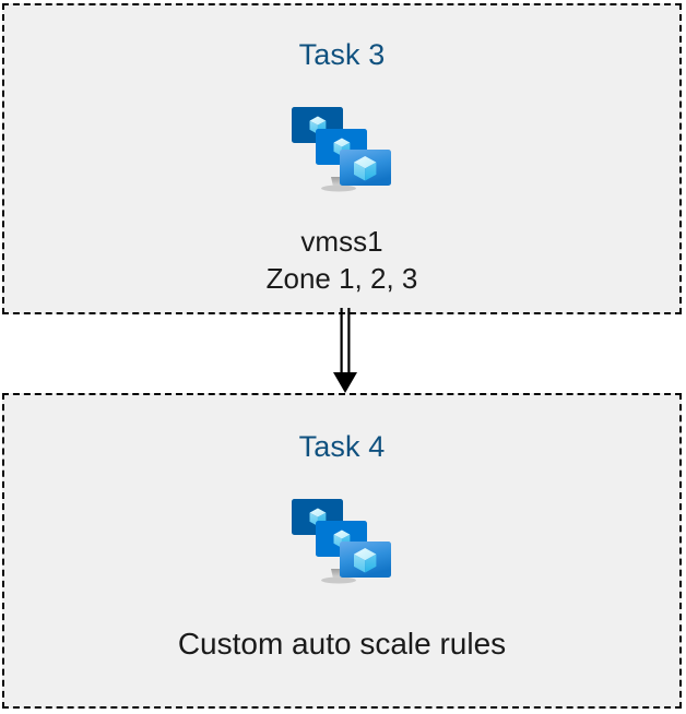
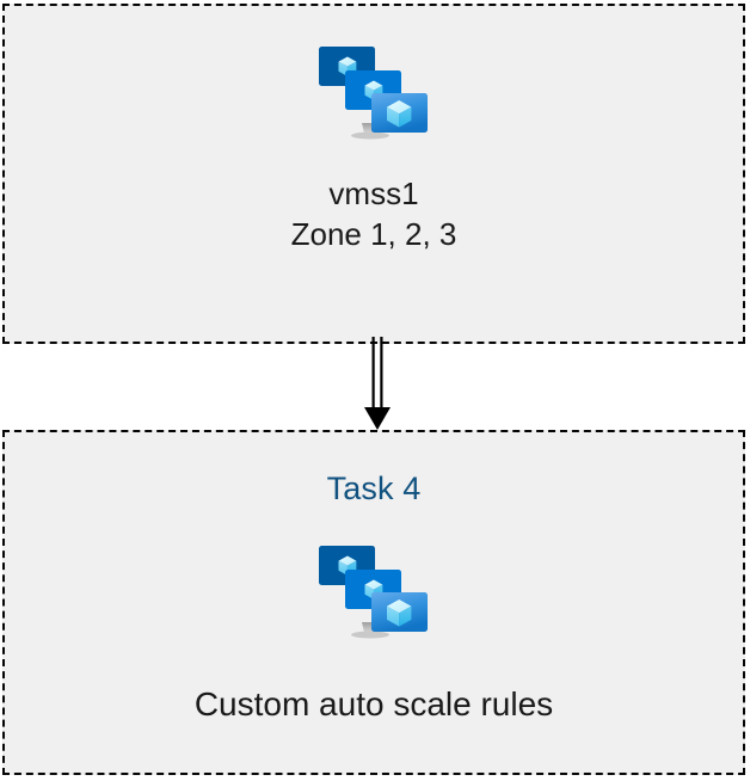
- Task 3
  vmss1
  Zone 1, 2, 3
  Task 4
  Custom auto scale rules
